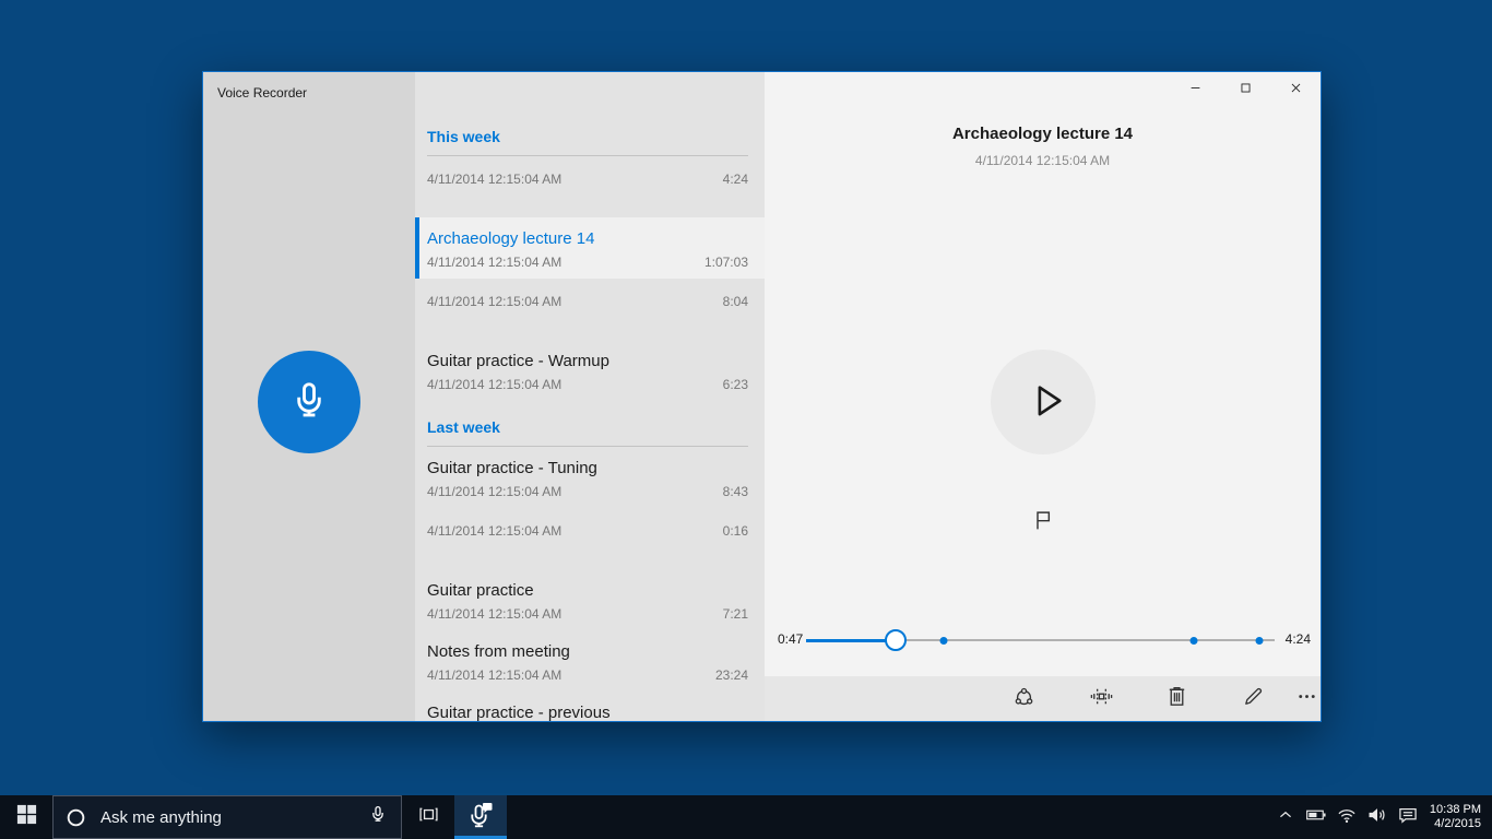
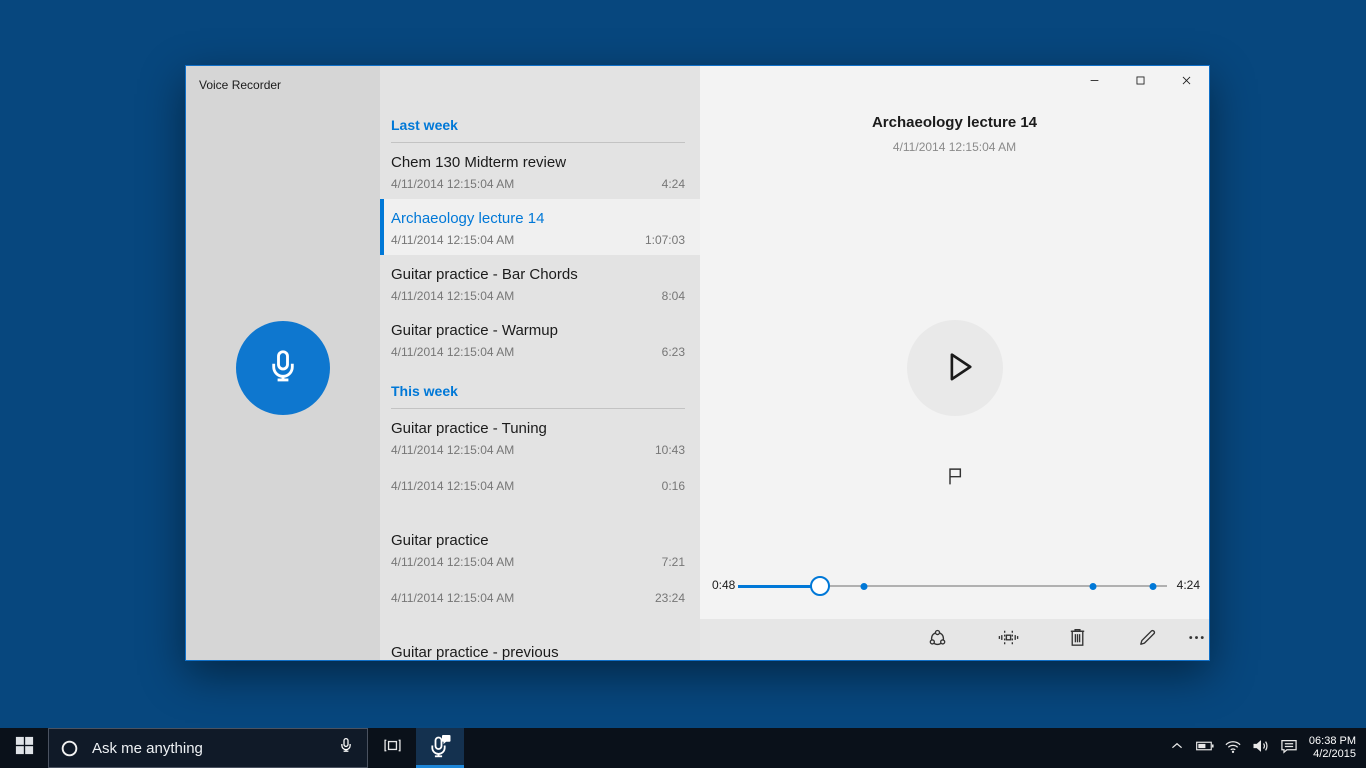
  Voice Recorder
- This week
+ Last week
+ Chem 130 Midterm review
  4/11/2014 12:15:04 AM
  4:24
  Archaeology lecture 14
  4/11/2014 12:15:04 AM
  1:07:03
+ Guitar practice - Bar Chords
  4/11/2014 12:15:04 AM
  8:04
  Guitar practice - Warmup
  4/11/2014 12:15:04 AM
  6:23
- Last week
+ This week
  Guitar practice - Tuning
  4/11/2014 12:15:04 AM
- 8:43
+ 10:43
  4/11/2014 12:15:04 AM
  0:16
  Guitar practice
  4/11/2014 12:15:04 AM
  7:21
- Notes from meeting
  4/11/2014 12:15:04 AM
  23:24
  Guitar practice - previous
  Archaeology lecture 14
  4/11/2014 12:15:04 AM
- 0:47
+ 0:48
  4:24
  Ask me anything
- 10:38 PM
+ 06:38 PM
  4/2/2015
